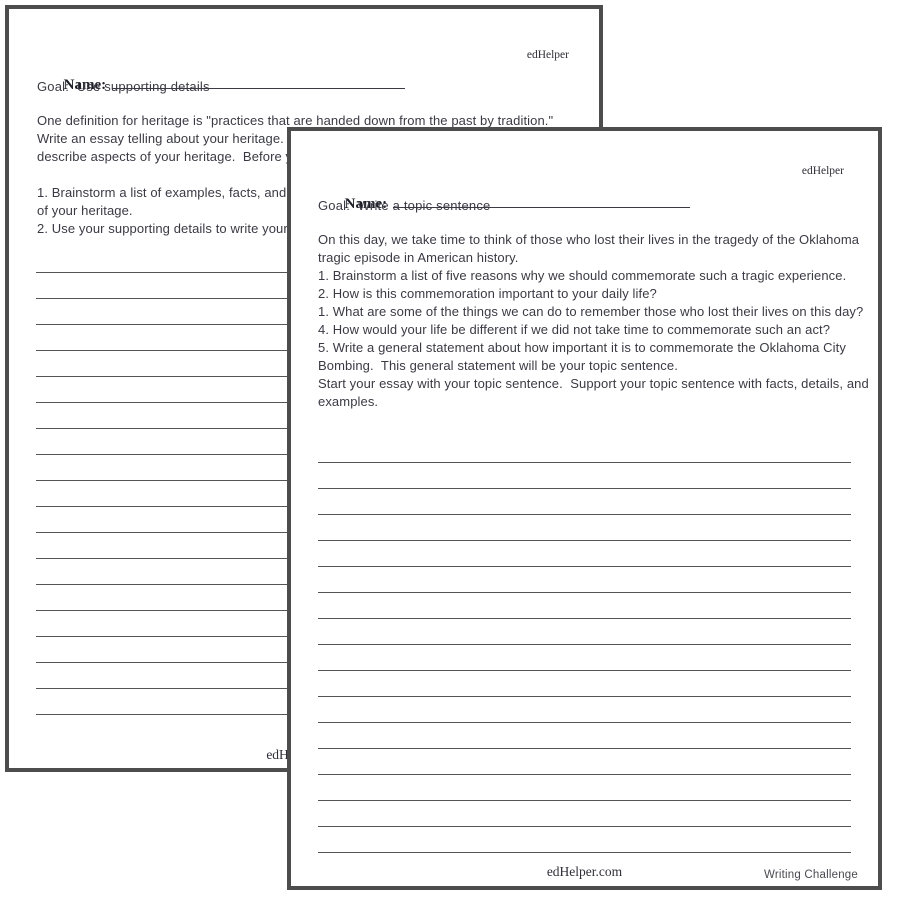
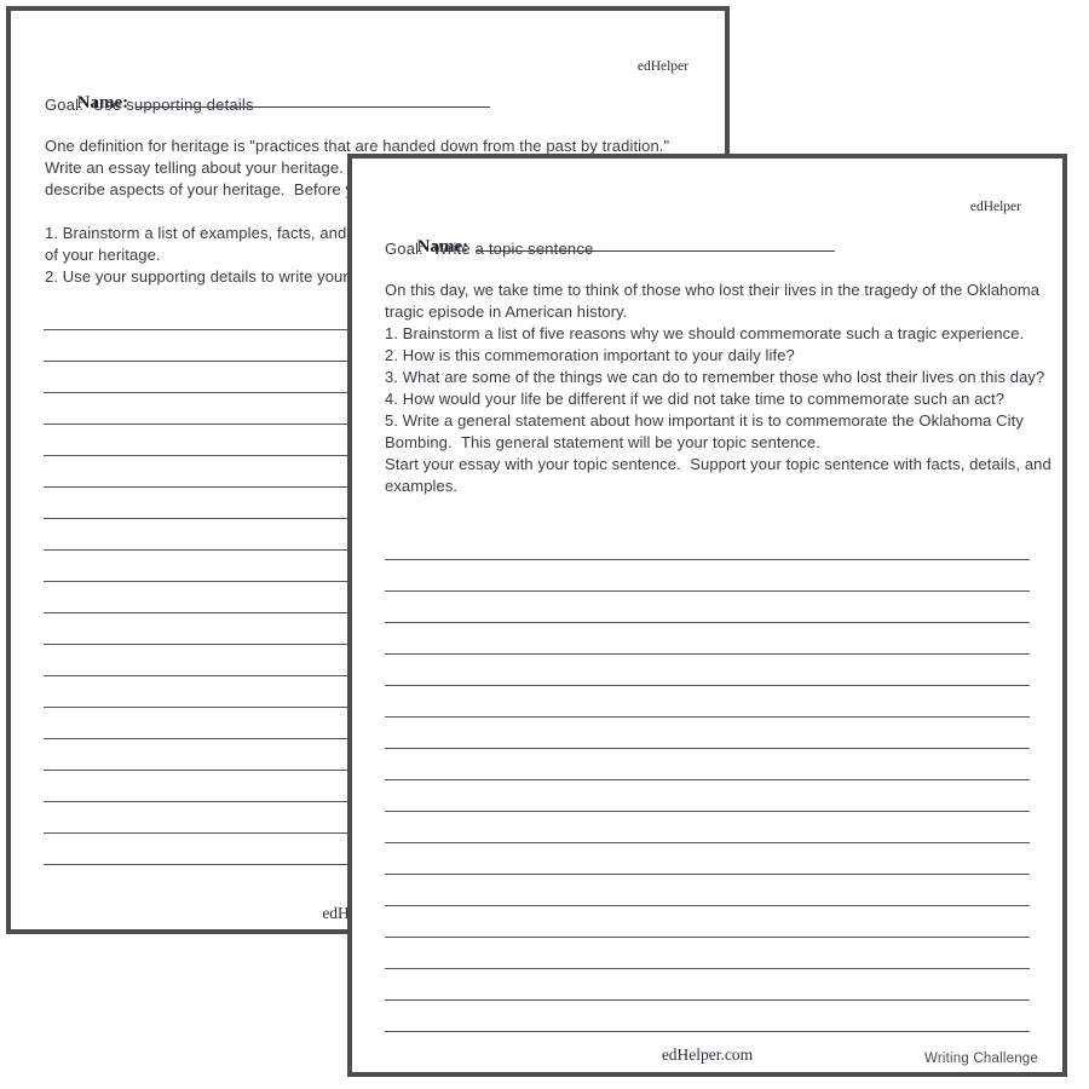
  edHelper
  Name:
  Goal: Use supporting details
  One definition for heritage is "practices that are handed down from the past by tradition."
  Write an essay telling about your heritage.
  describe aspects of your heritage. Before
  1. Brainstorm a list of examples, facts, and
  of your heritage.
  2. Use your supporting details to write your
  edHelper
  Name:
  Goal: Write a topic sentence
  On this day, we take time to think of those who lost their lives in the tragedy of the Oklahoma
  tragic episode in American history.
  1. Brainstorm a list of five reasons why we should commemorate such a tragic experience.
  2. How is this commemoration important to your daily life?
- 1. What are some of the things we can do to remember those who lost their lives on this day?
+ 3. What are some of the things we can do to remember those who lost their lives on this day?
  4. How would your life be different if we did not take time to commemorate such an act?
  5. Write a general statement about how important it is to commemorate the Oklahoma City
  Bombing. This general statement will be your topic sentence.
  Start your essay with your topic sentence. Support your topic sentence with facts, details, and
  examples.
  edHelper.com
  Writing Challenge
